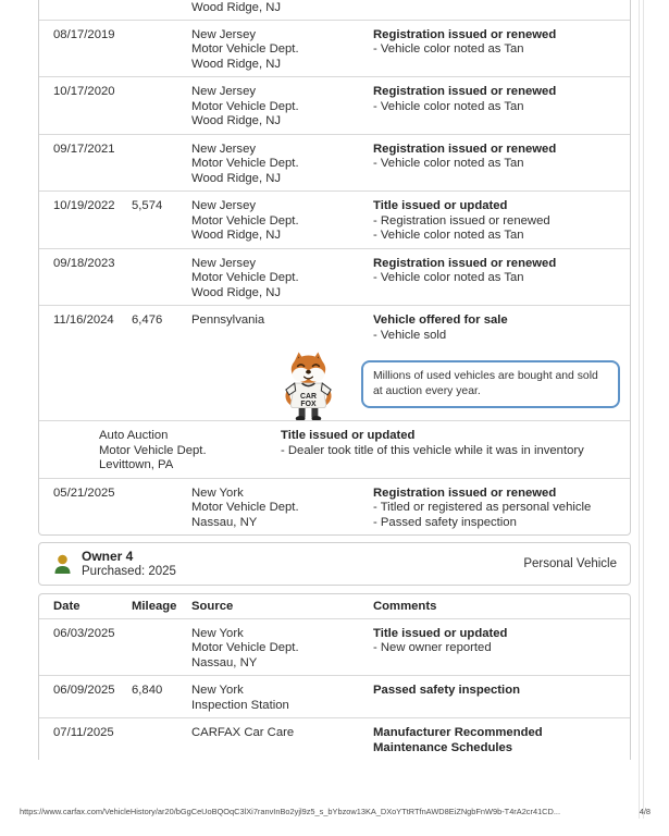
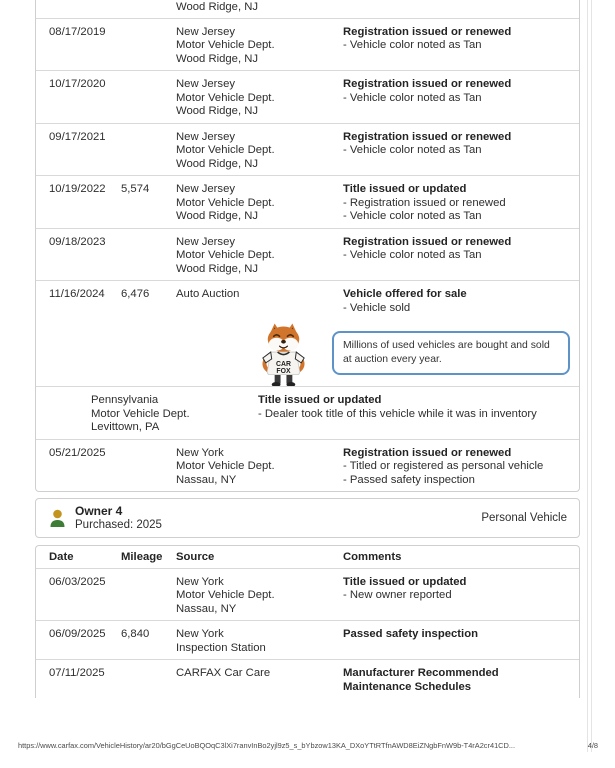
  Wood Ridge, NJ
  08/17/2019
  New Jersey
  Motor Vehicle Dept.
  Wood Ridge, NJ
  Registration issued or renewed
  - Vehicle color noted as Tan
  10/17/2020
  New Jersey
  Motor Vehicle Dept.
  Wood Ridge, NJ
  Registration issued or renewed
  - Vehicle color noted as Tan
  09/17/2021
  New Jersey
  Motor Vehicle Dept.
  Wood Ridge, NJ
  Registration issued or renewed
  - Vehicle color noted as Tan
  10/19/2022
  5,574
  New Jersey
  Motor Vehicle Dept.
  Wood Ridge, NJ
  Title issued or updated
  - Registration issued or renewed
  - Vehicle color noted as Tan
  09/18/2023
  New Jersey
  Motor Vehicle Dept.
  Wood Ridge, NJ
  Registration issued or renewed
  - Vehicle color noted as Tan
  11/16/2024
  6,476
- Pennsylvania
+ Auto Auction
  Vehicle offered for sale
  - Vehicle sold
  Millions of used vehicles are bought and sold at auction every year.
- Auto Auction
+ Pennsylvania
  Motor Vehicle Dept.
  Levittown, PA
  Title issued or updated
  - Dealer took title of this vehicle while it was in inventory
  05/21/2025
  New York
  Motor Vehicle Dept.
  Nassau, NY
  Registration issued or renewed
  - Titled or registered as personal vehicle
  - Passed safety inspection
  Owner 4
  Purchased: 2025
  Personal Vehicle
  Date
  Mileage
  Source
  Comments
  06/03/2025
  New York
  Motor Vehicle Dept.
  Nassau, NY
  Title issued or updated
  - New owner reported
  06/09/2025
  6,840
  New York
  Inspection Station
  Passed safety inspection
  07/11/2025
  CARFAX Car Care
  Manufacturer Recommended
  Maintenance Schedules
  https://www.carfax.com/VehicleHistory/ar20/bGgCeUoBQOqC3lXi7ranvInBo2yjl9z5_s_bYbzow13KA_DXoYTtRTfnAWD8EiZNgbFnW9b-T4rA2cr41CD...
  4/8
